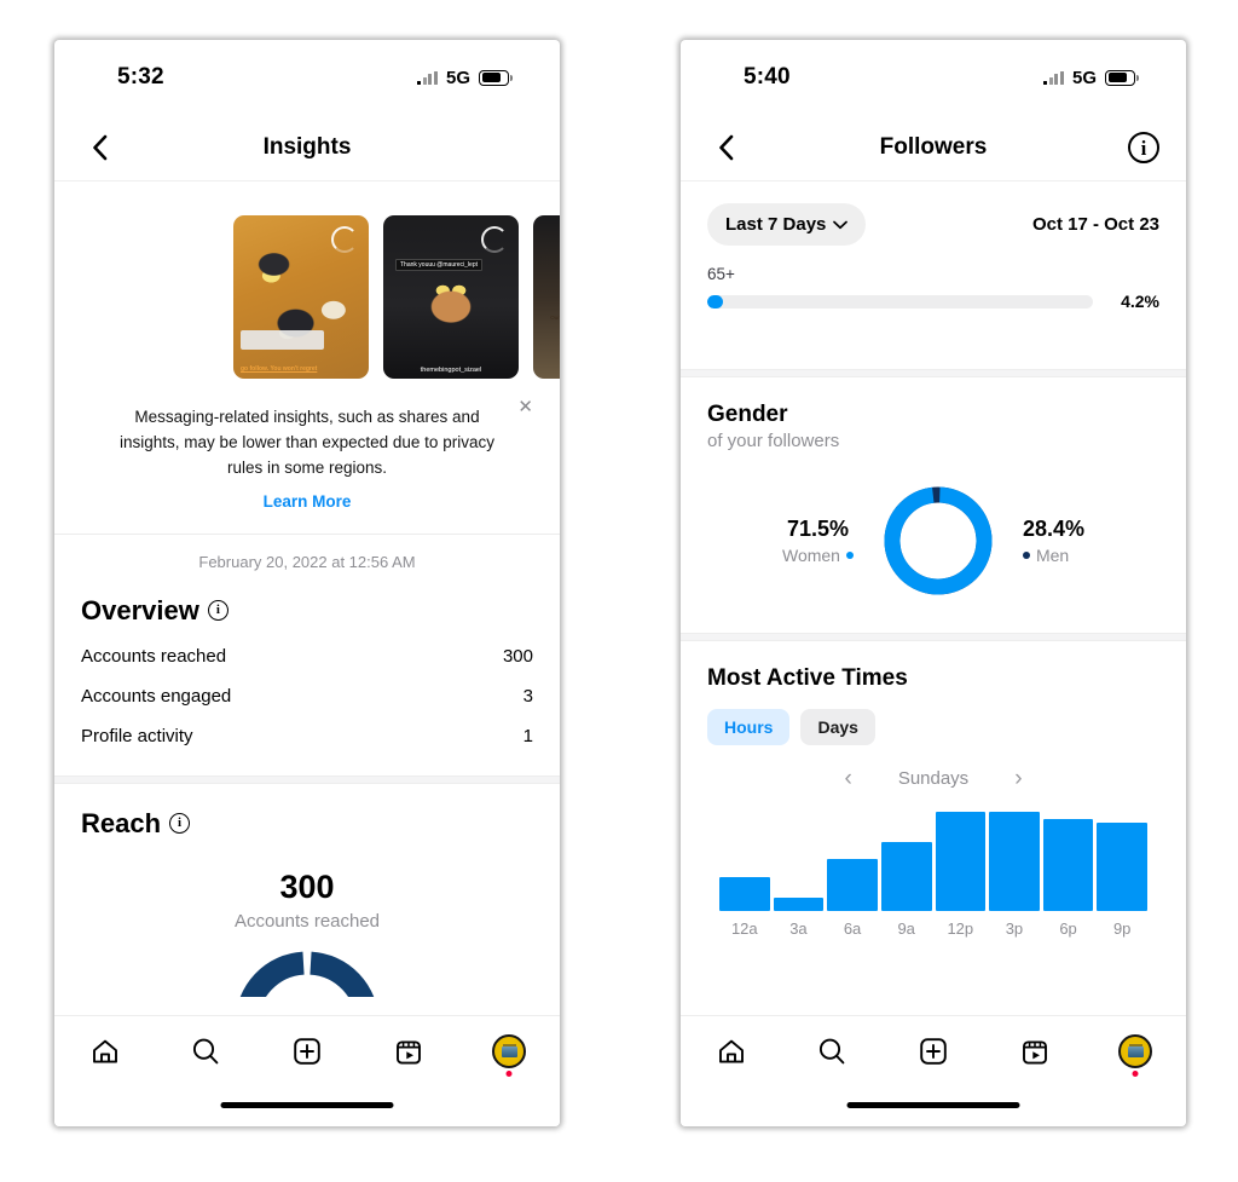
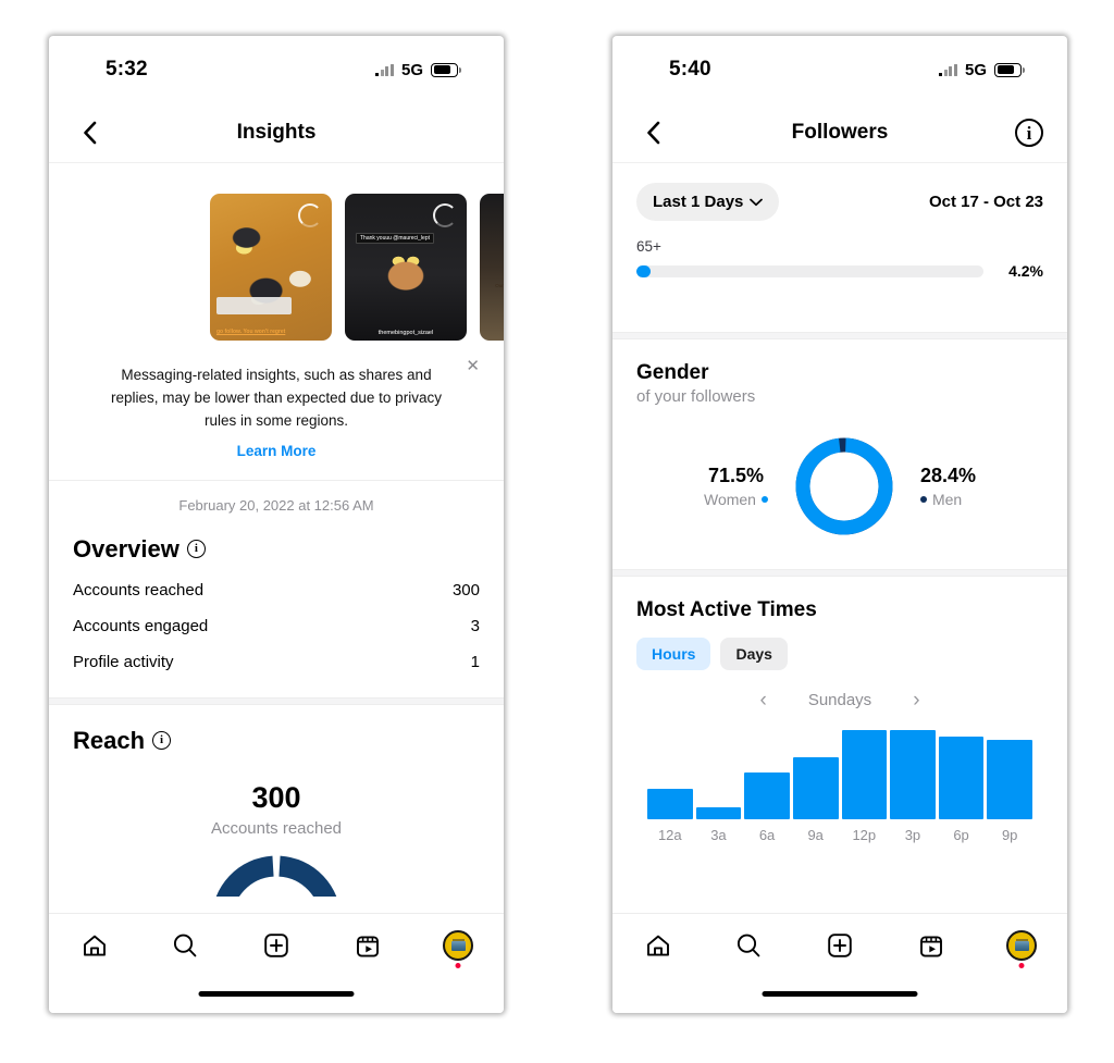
  5:32
  5G
  Insights
- Messaging-related insights, such as shares and insights, may be lower than expected due to privacy rules in some regions.
+ Messaging-related insights, such as shares and replies, may be lower than expected due to privacy rules in some regions.
  Learn More
  ✕
  February 20, 2022 at 12:56 AM
  Overview
  i
  Accounts reached
  300
  Accounts engaged
  3
  Profile activity
  1
  Reach
  i
  300
  Accounts reached
  5:40
  5G
  Followers
  i
- Last 7 Days
+ Last 1 Days
  Oct 17 - Oct 23
  65+
  4.2%
  Gender
  of your followers
  71.5%
  Women
  28.4%
  Men
  Most Active Times
  Hours
  Days
  ‹
  Sundays
  ›
  12a
  3a
  6a
  9a
  12p
  3p
  6p
  9p
